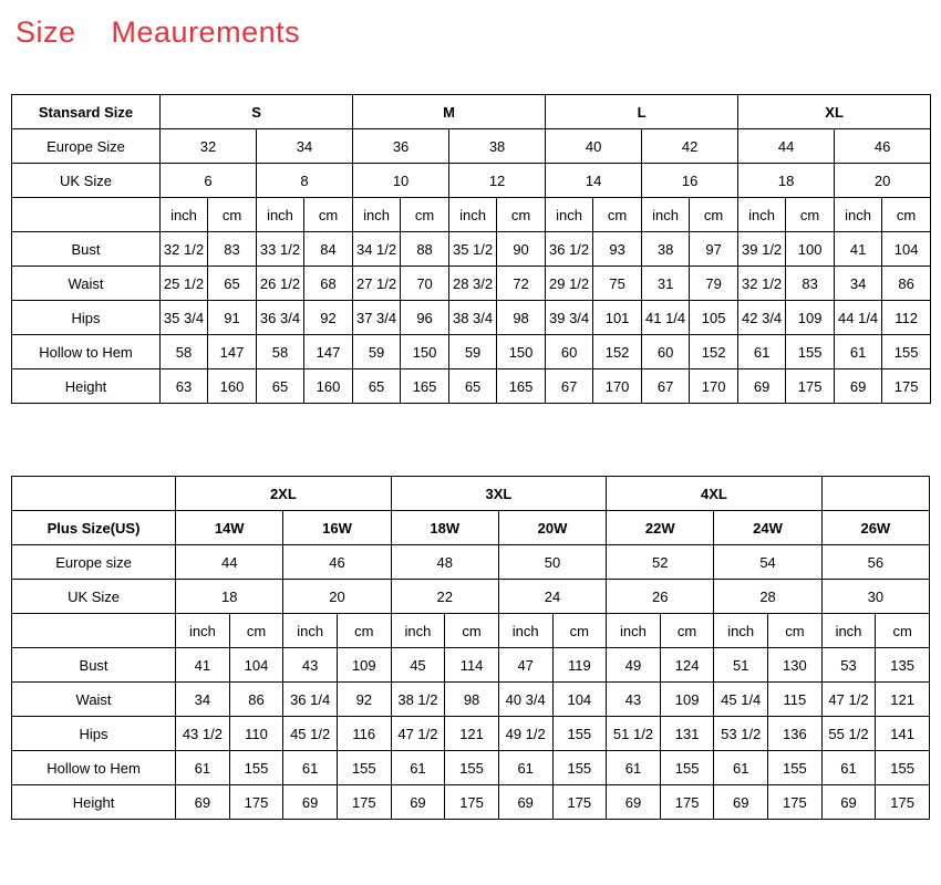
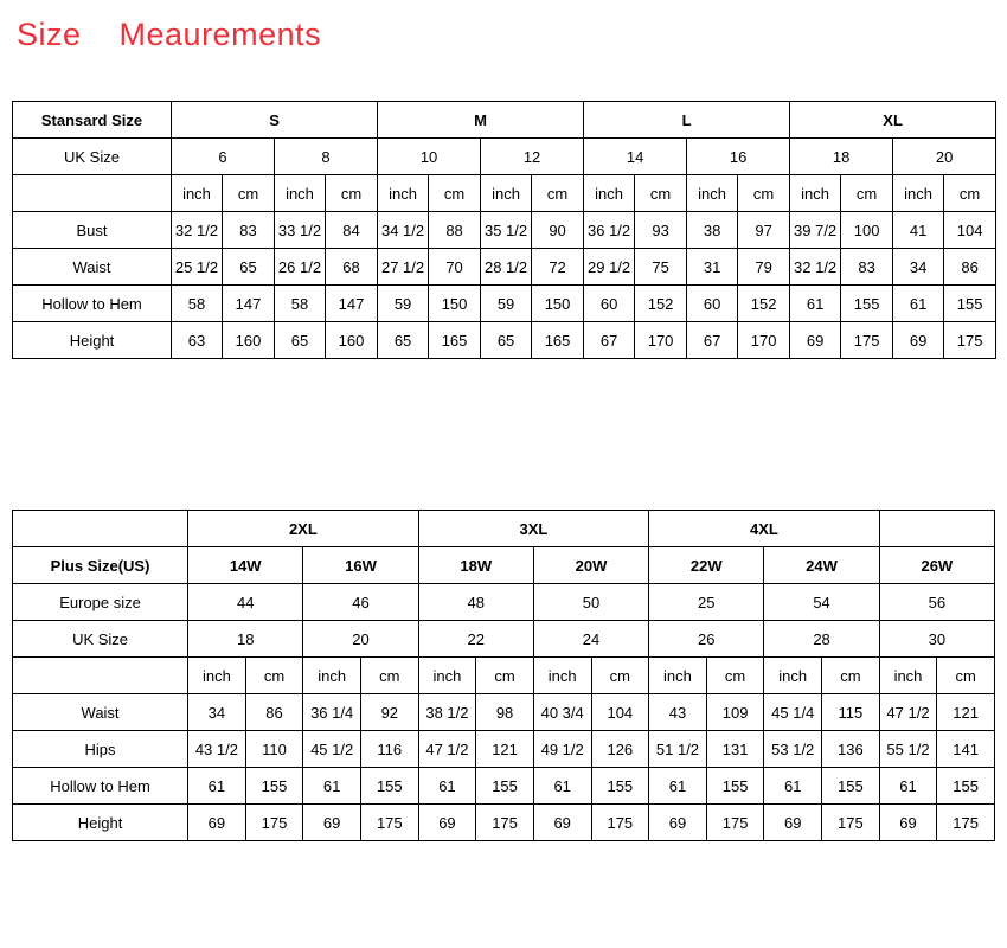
  Size Meaurements
  Stansard Size	S	M	L	XL
- Europe Size	32	34	36	38	40	42	44	46
  UK Size	6	8	10	12	14	16	18	20
  	inch	cm	inch	cm	inch	cm	inch	cm	inch	cm	inch	cm	inch	cm	inch	cm
- Bust	32 1/2	83	33 1/2	84	34 1/2	88	35 1/2	90	36 1/2	93	38	97	39 1/2	100	41	104
+ Bust	32 1/2	83	33 1/2	84	34 1/2	88	35 1/2	90	36 1/2	93	38	97	39 7/2	100	41	104
- Waist	25 1/2	65	26 1/2	68	27 1/2	70	28 3/2	72	29 1/2	75	31	79	32 1/2	83	34	86
+ Waist	25 1/2	65	26 1/2	68	27 1/2	70	28 1/2	72	29 1/2	75	31	79	32 1/2	83	34	86
- Hips	35 3/4	91	36 3/4	92	37 3/4	96	38 3/4	98	39 3/4	101	41 1/4	105	42 3/4	109	44 1/4	112
  Hollow to Hem	58	147	58	147	59	150	59	150	60	152	60	152	61	155	61	155
  Height	63	160	65	160	65	165	65	165	67	170	67	170	69	175	69	175
  	2XL	3XL	4XL
  Plus Size(US)	14W	16W	18W	20W	22W	24W	26W
- Europe size	44	46	48	50	52	54	56
+ Europe size	44	46	48	50	25	54	56
  UK Size	18	20	22	24	26	28	30
  	inch	cm	inch	cm	inch	cm	inch	cm	inch	cm	inch	cm	inch	cm
- Bust	41	104	43	109	45	114	47	119	49	124	51	130	53	135
  Waist	34	86	36 1/4	92	38 1/2	98	40 3/4	104	43	109	45 1/4	115	47 1/2	121
- Hips	43 1/2	110	45 1/2	116	47 1/2	121	49 1/2	155	51 1/2	131	53 1/2	136	55 1/2	141
+ Hips	43 1/2	110	45 1/2	116	47 1/2	121	49 1/2	126	51 1/2	131	53 1/2	136	55 1/2	141
  Hollow to Hem	61	155	61	155	61	155	61	155	61	155	61	155	61	155
  Height	69	175	69	175	69	175	69	175	69	175	69	175	69	175
